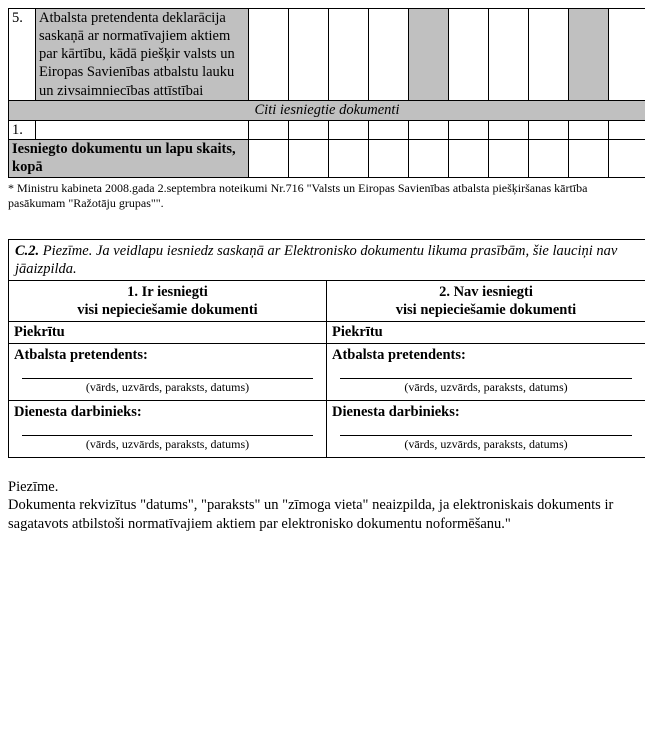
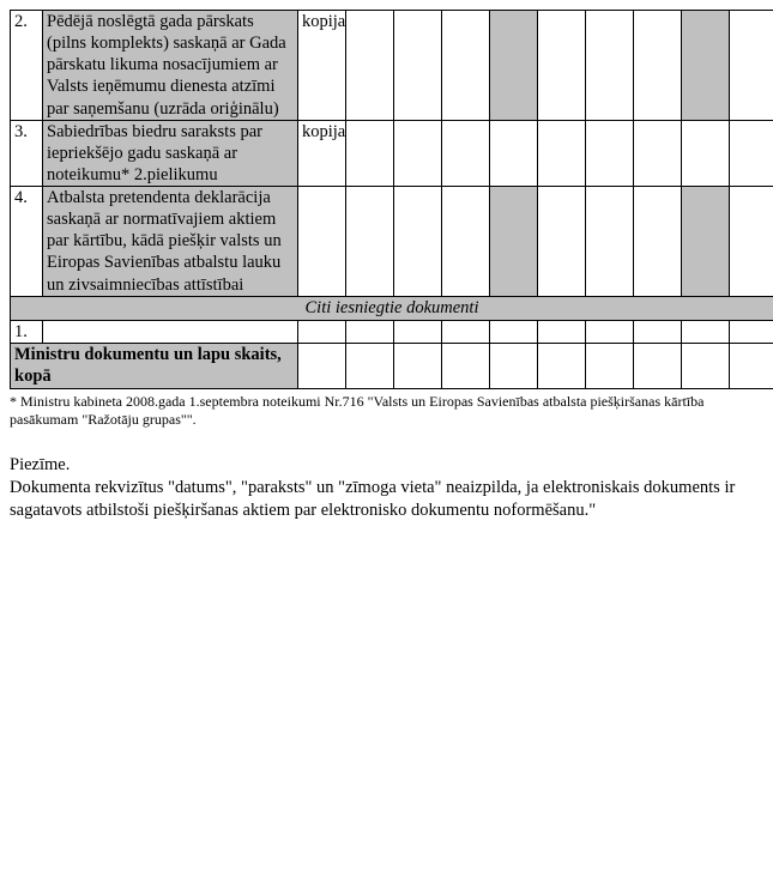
+ 2.	Pēdējā noslēgtā gada pārskats (pilns komplekts) saskaņā ar Gada pārskatu likuma nosacījumiem ar Valsts ieņēmumu dienesta atzīmi par saņemšanu (uzrāda oriģinālu)	kopija
+ 3.	Sabiedrības biedru saraksts par iepriekšējo gadu saskaņā ar noteikumu* 2.pielikumu	kopija
- 5.	Atbalsta pretendenta deklarācija saskaņā ar normatīvajiem aktiem par kārtību, kādā piešķir valsts un Eiropas Savienības atbalstu lauku un zivsaimniecības attīstībai
+ 4.	Atbalsta pretendenta deklarācija saskaņā ar normatīvajiem aktiem par kārtību, kādā piešķir valsts un Eiropas Savienības atbalstu lauku un zivsaimniecības attīstībai
  Citi iesniegtie dokumenti
  1.
- Iesniegto dokumentu un lapu skaits, kopā
+ Ministru dokumentu un lapu skaits, kopā
- * Ministru kabineta 2008.gada 2.septembra noteikumi Nr.716 "Valsts un Eiropas Savienības atbalsta piešķiršanas kārtība pasākumam "Ražotāju grupas"".
+ * Ministru kabineta 2008.gada 1.septembra noteikumi Nr.716 "Valsts un Eiropas Savienības atbalsta piešķiršanas kārtība pasākumam "Ražotāju grupas"".
- C.2. Piezīme. Ja veidlapu iesniedz saskaņā ar Elektronisko dokumentu likuma prasībām, šie lauciņi nav jāaizpilda.
- 1. Ir iesniegti visi nepieciešamie dokumenti	2. Nav iesniegti visi nepieciešamie dokumenti
- Piekrītu	Piekrītu
- Atbalsta pretendents: (vārds, uzvārds, paraksts, datums)	Atbalsta pretendents: (vārds, uzvārds, paraksts, datums)
- Dienesta darbinieks: (vārds, uzvārds, paraksts, datums)	Dienesta darbinieks: (vārds, uzvārds, paraksts, datums)
  Piezīme.
- Dokumenta rekvizītus "datums", "paraksts" un "zīmoga vieta" neaizpilda, ja elektroniskais dokuments ir sagatavots atbilstoši normatīvajiem aktiem par elektronisko dokumentu noformēšanu."
+ Dokumenta rekvizītus "datums", "paraksts" un "zīmoga vieta" neaizpilda, ja elektroniskais dokuments ir sagatavots atbilstoši piešķiršanas aktiem par elektronisko dokumentu noformēšanu."
